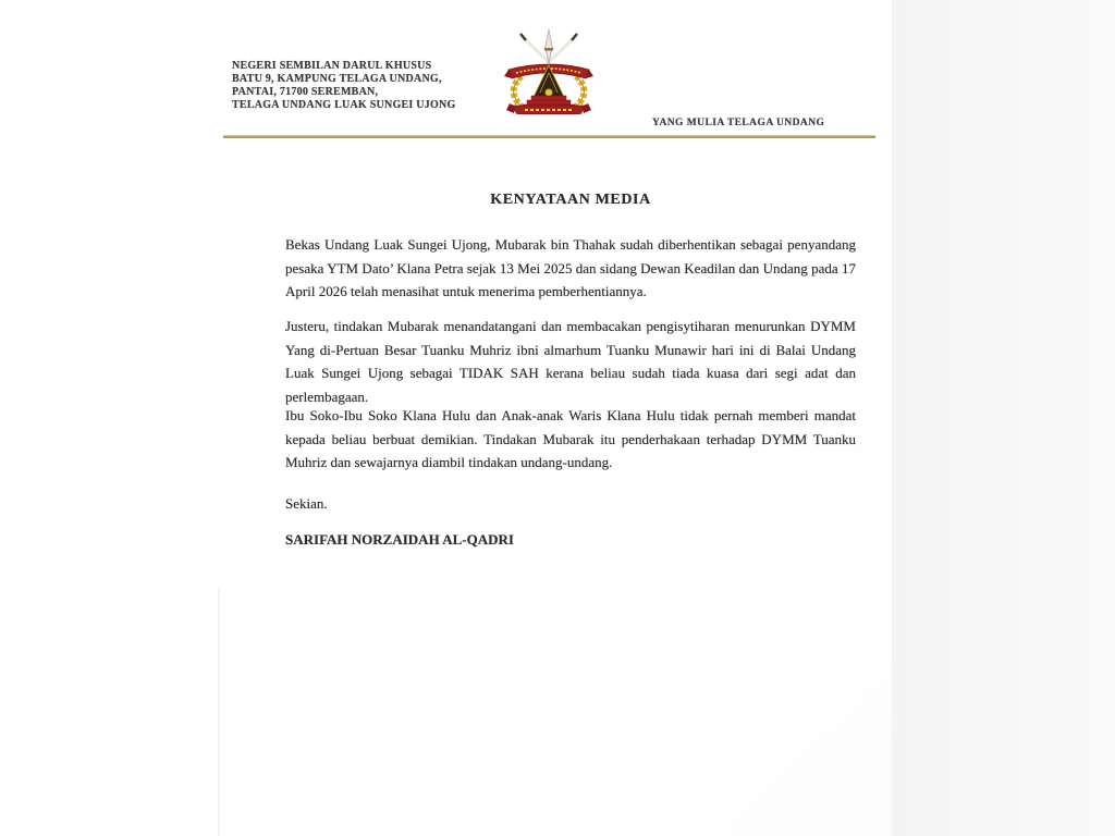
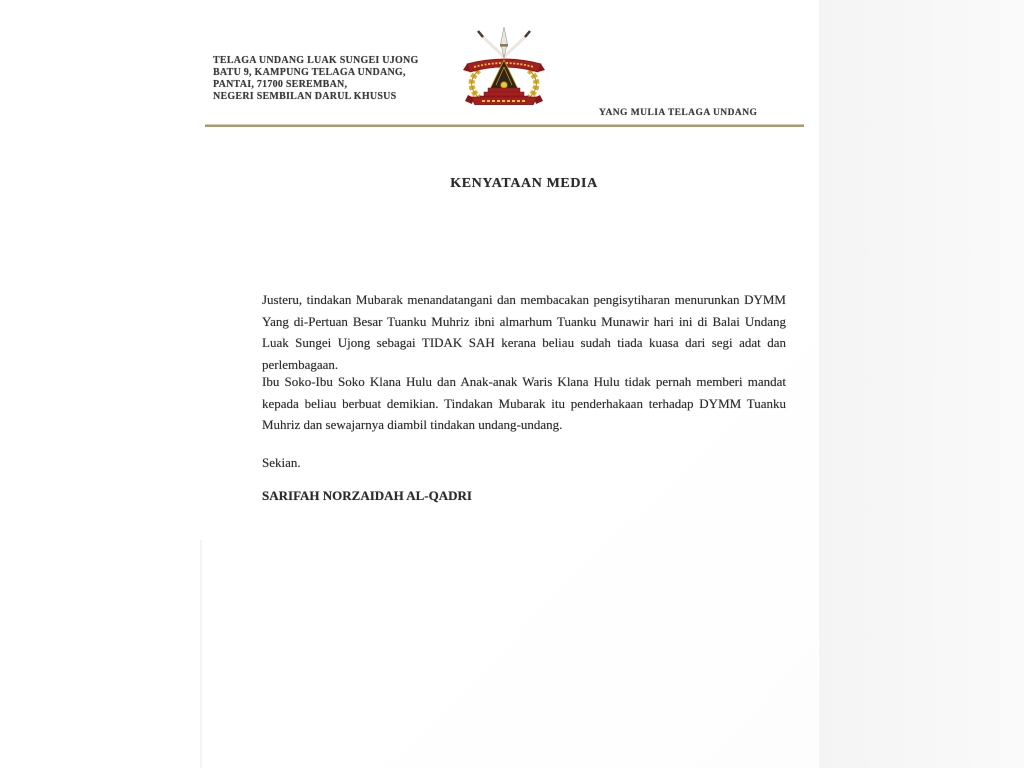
- NEGERI SEMBILAN DARUL KHUSUS
+ TELAGA UNDANG LUAK SUNGEI UJONG
  BATU 9, KAMPUNG TELAGA UNDANG,
  PANTAI, 71700 SEREMBAN,
- TELAGA UNDANG LUAK SUNGEI UJONG
+ NEGERI SEMBILAN DARUL KHUSUS
  YANG MULIA TELAGA UNDANG
  KENYATAAN MEDIA
- Bekas Undang Luak Sungei Ujong, Mubarak bin Thahak sudah diberhentikan sebagai penyandang pesaka YTM Dato’ Klana Petra sejak 13 Mei 2025 dan sidang Dewan Keadilan dan Undang pada 17 April 2026 telah menasihat untuk menerima pemberhentiannya.
  Justeru, tindakan Mubarak menandatangani dan membacakan pengisytiharan menurunkan DYMM Yang di-Pertuan Besar Tuanku Muhriz ibni almarhum Tuanku Munawir hari ini di Balai Undang Luak Sungei Ujong sebagai TIDAK SAH kerana beliau sudah tiada kuasa dari segi adat dan perlembagaan.
  Ibu Soko-Ibu Soko Klana Hulu dan Anak-anak Waris Klana Hulu tidak pernah memberi mandat kepada beliau berbuat demikian. Tindakan Mubarak itu penderhakaan terhadap DYMM Tuanku Muhriz dan sewajarnya diambil tindakan undang-undang.
  Sekian.
  SARIFAH NORZAIDAH AL-QADRI
